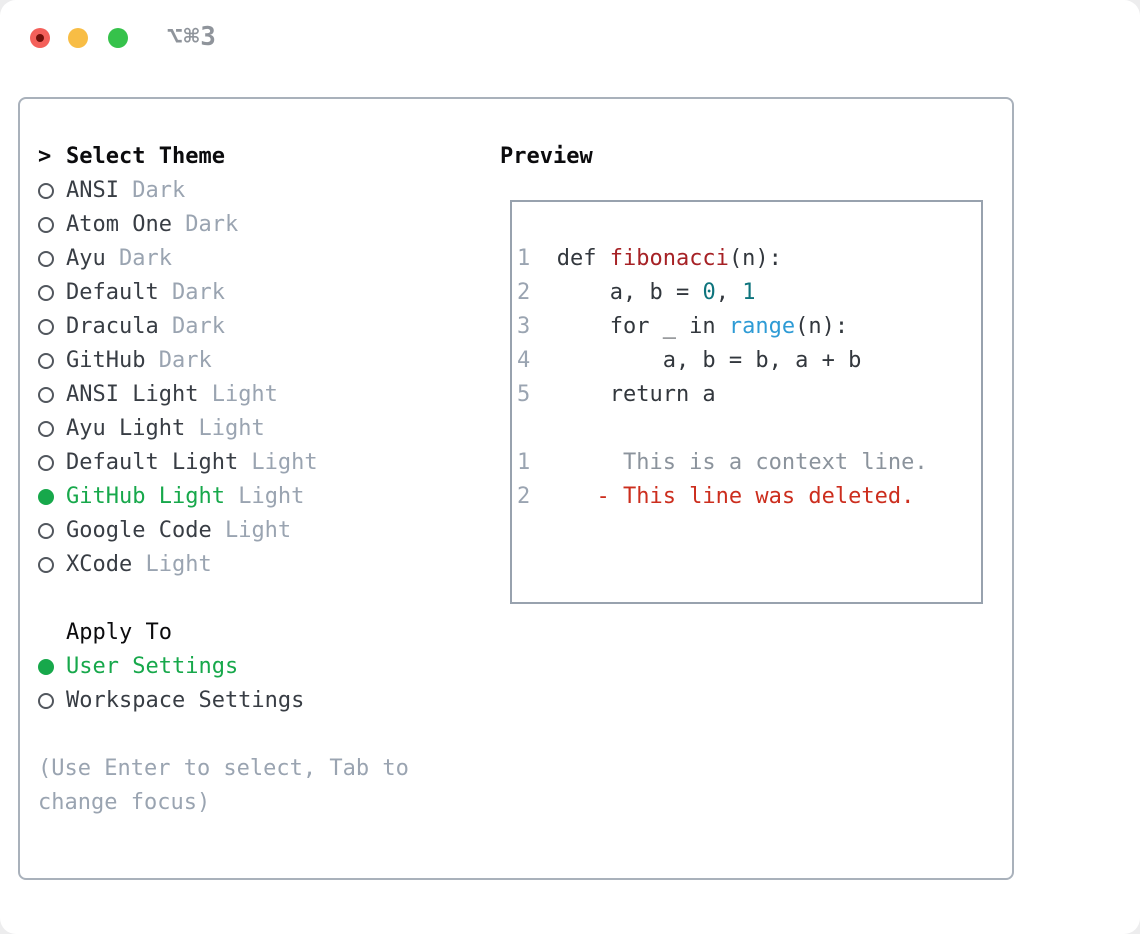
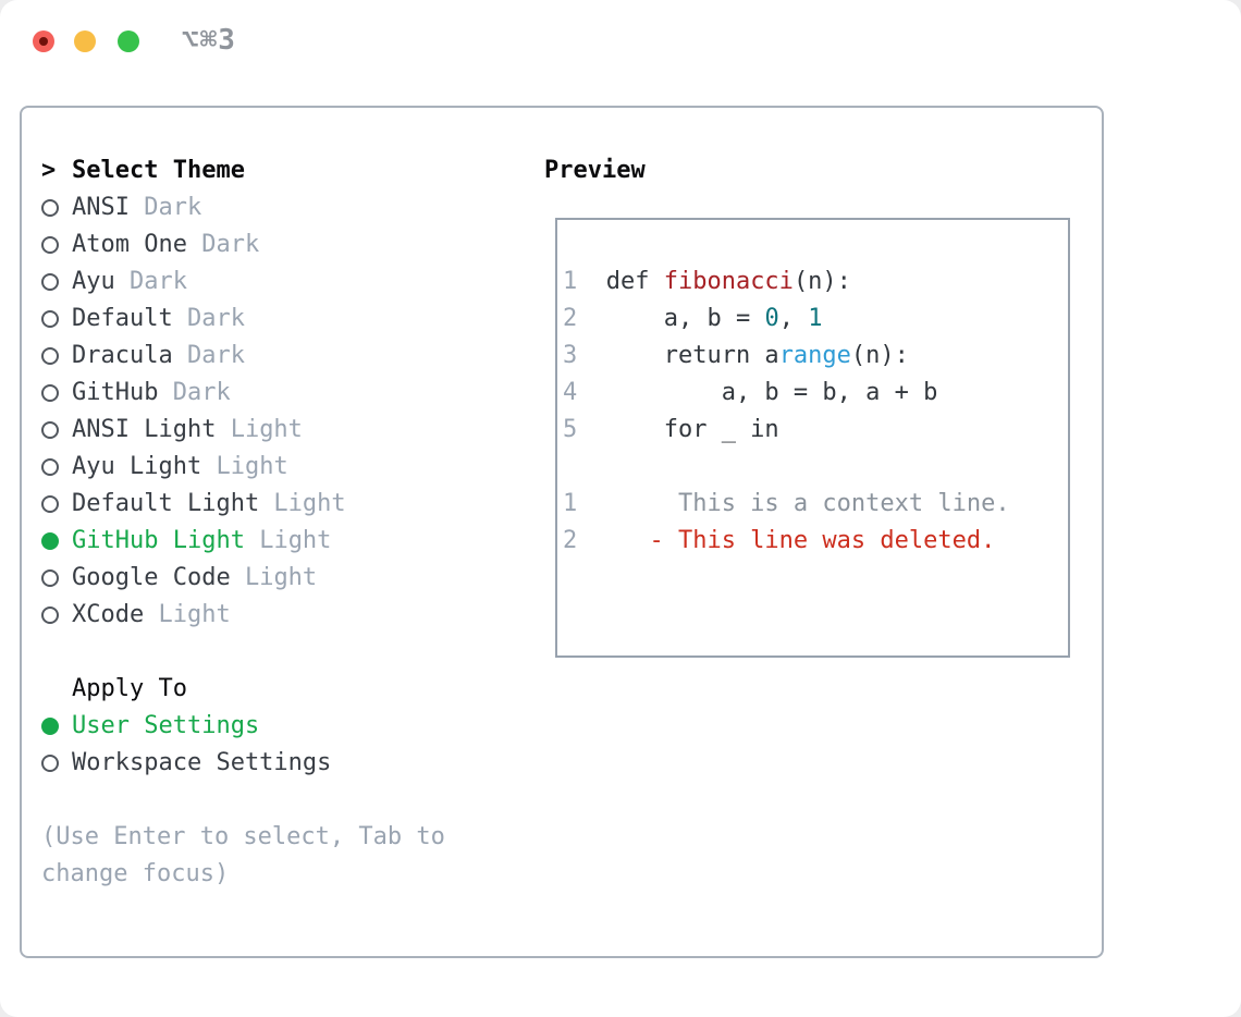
  ⌥⌘3
  >
  Select Theme
  ANSI
  Dark
  Atom One
  Dark
  Ayu
  Dark
  Default
  Dark
  Dracula
  Dark
  GitHub
  Dark
  ANSI Light
  Light
  Ayu Light
  Light
  Default Light
  Light
  GitHub Light
  Light
  Google Code
  Light
  XCode
  Light
  Apply To
  User Settings
  Workspace Settings
  (Use Enter to select, Tab to change focus)
  Preview
  1 def fibonacci(n):
  2 a, b = 0, 1
- 3 for _ in range(n):
+ 3 return arange(n):
  4 a, b = b, a + b
- 5 return a
+ 5 for _ in
  1 This is a context line.
  2 - This line was deleted.
